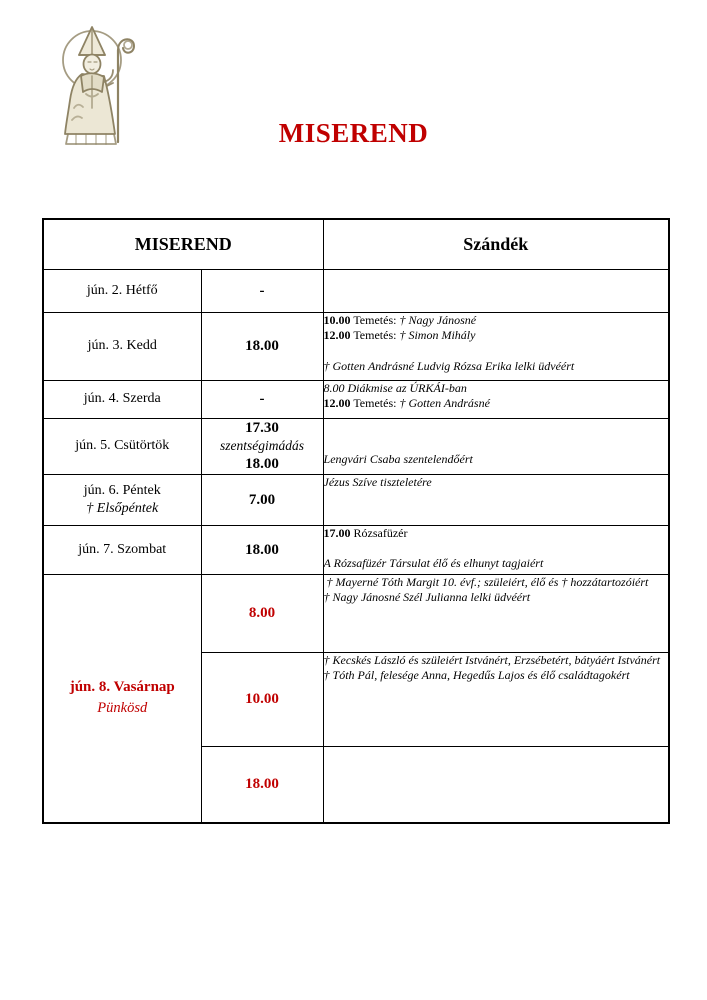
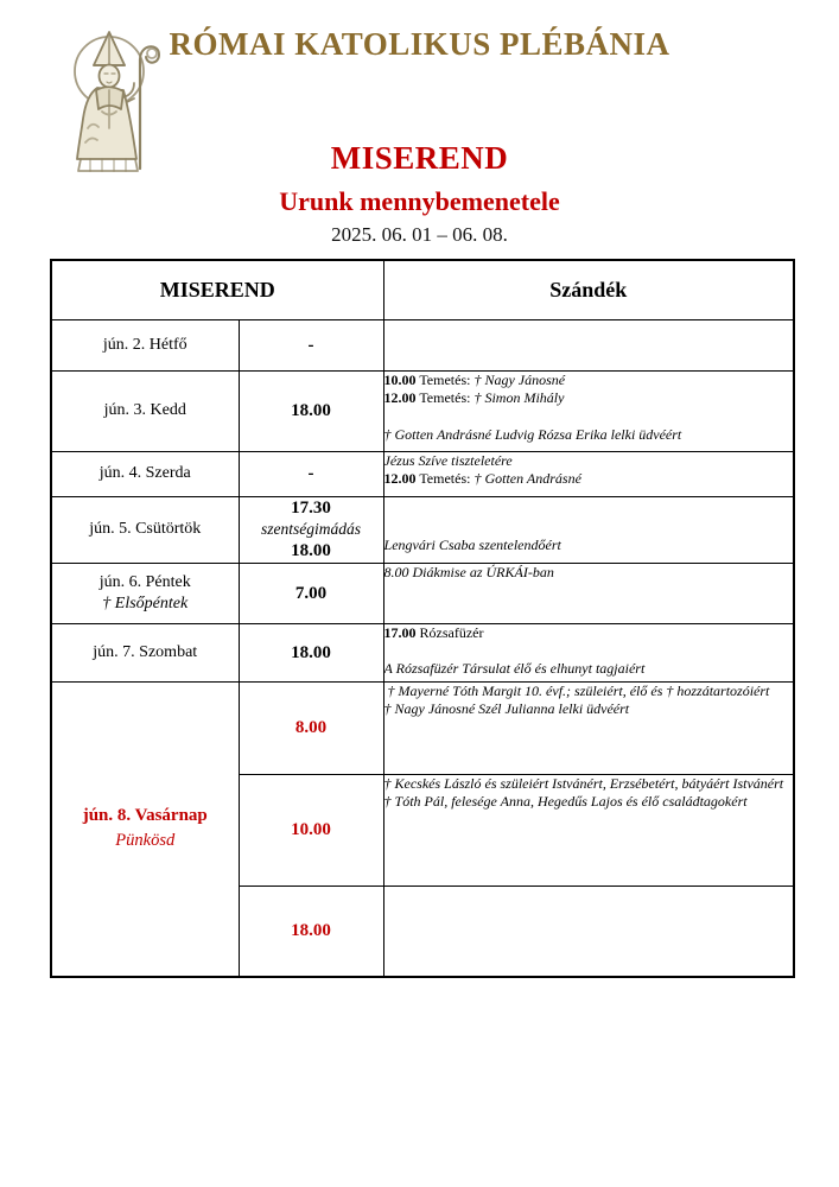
+ RÓMAI KATOLIKUS PLÉBÁNIA
  MISEREND
+ Urunk mennybemenetele
+ 2025. 06. 01 – 06. 08.
  MISEREND	Szándék
  jún. 2. Hétfő	-
  jún. 3. Kedd	18.00	10.00 Temetés: † Nagy Jánosné 12.00 Temetés: † Simon Mihály † Gotten Andrásné Ludvig Rózsa Erika lelki üdvéért
- jún. 4. Szerda	-	8.00 Diákmise az ÚRKÁI-ban 12.00 Temetés: † Gotten Andrásné
+ jún. 4. Szerda	-	Jézus Szíve tiszteletére 12.00 Temetés: † Gotten Andrásné
  jún. 5. Csütörtök	17.30 szentségimádás 18.00	Lengvári Csaba szentelendőért
- jún. 6. Péntek † Elsőpéntek	7.00	Jézus Szíve tiszteletére
+ jún. 6. Péntek † Elsőpéntek	7.00	8.00 Diákmise az ÚRKÁI-ban
  jún. 7. Szombat	18.00	17.00 Rózsafüzér A Rózsafüzér Társulat élő és elhunyt tagjaiért
  jún. 8. Vasárnap Pünkösd	8.00	† Mayerné Tóth Margit 10. évf.; szüleiért, élő és † hozzátartozóiért † Nagy Jánosné Szél Julianna lelki üdvéért
  10.00	† Kecskés László és szüleiért Istvánért, Erzsébetért, bátyáért Istvánért † Tóth Pál, felesége Anna, Hegedűs Lajos és élő családtagokért
  18.00
